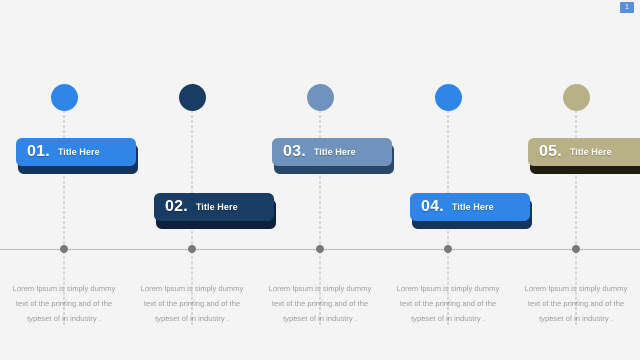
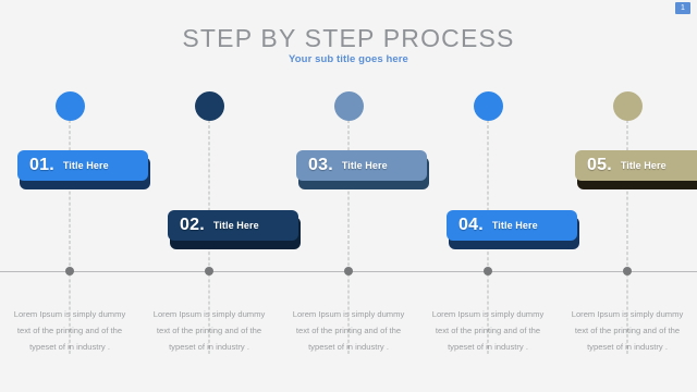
+ STEP BY STEP PROCESS
+ Your sub title goes here
  01.
  Title Here
  Lorem Ipsum is simply dummy text of the printing and of the typeset of in industry .
  02.
  Title Here
  Lorem Ipsum is simply dummy text of the printing and of the typeset of in industry .
  03.
  Title Here
  Lorem Ipsum is simply dummy text of the printing and of the typeset of in industry .
  04.
  Title Here
  Lorem Ipsum is simply dummy text of the printing and of the typeset of in industry .
  05.
  Title Here
  Lorem Ipsum is simply dummy text of the printing and of the typeset of in industry .
